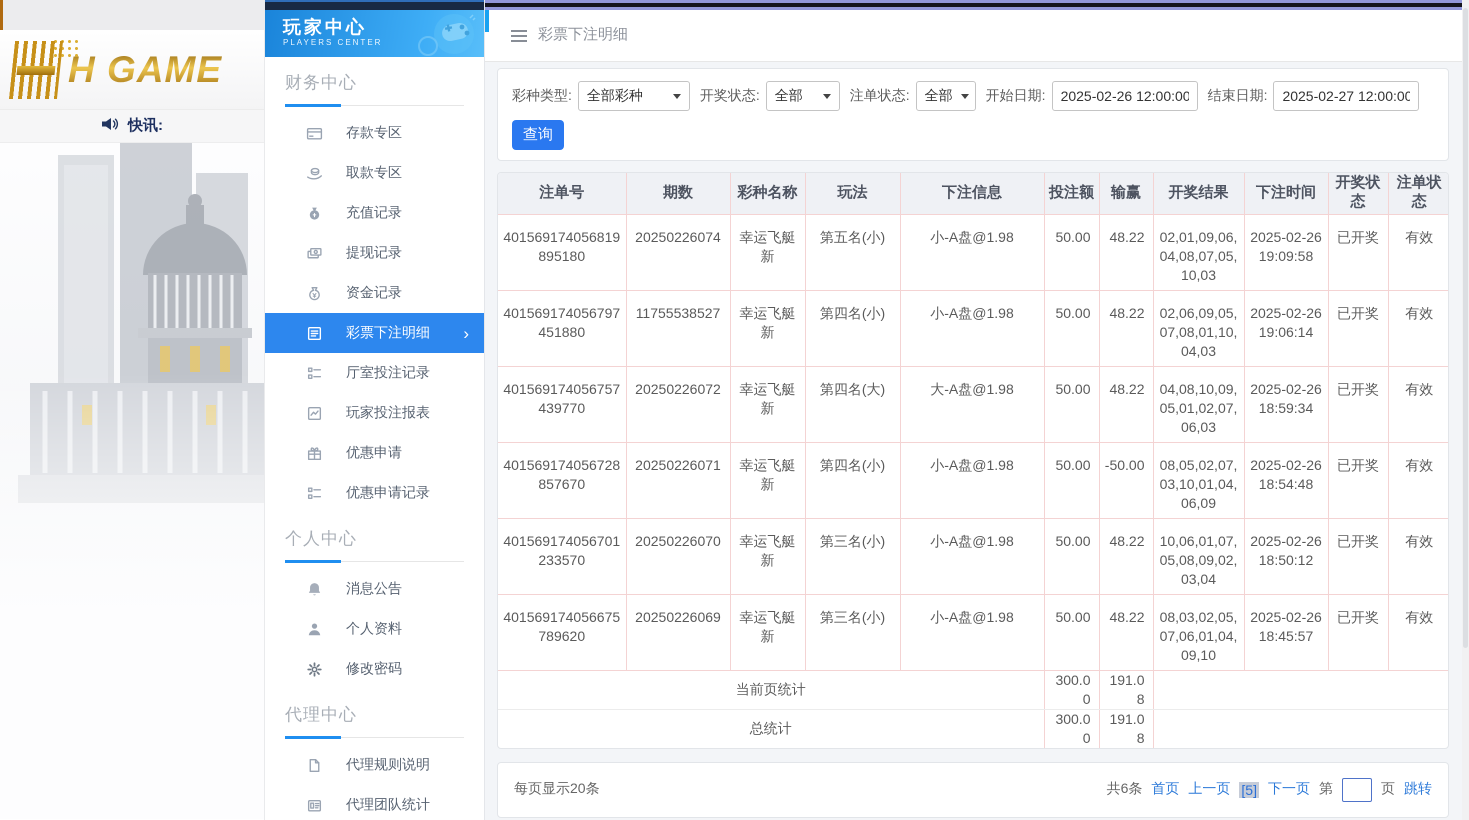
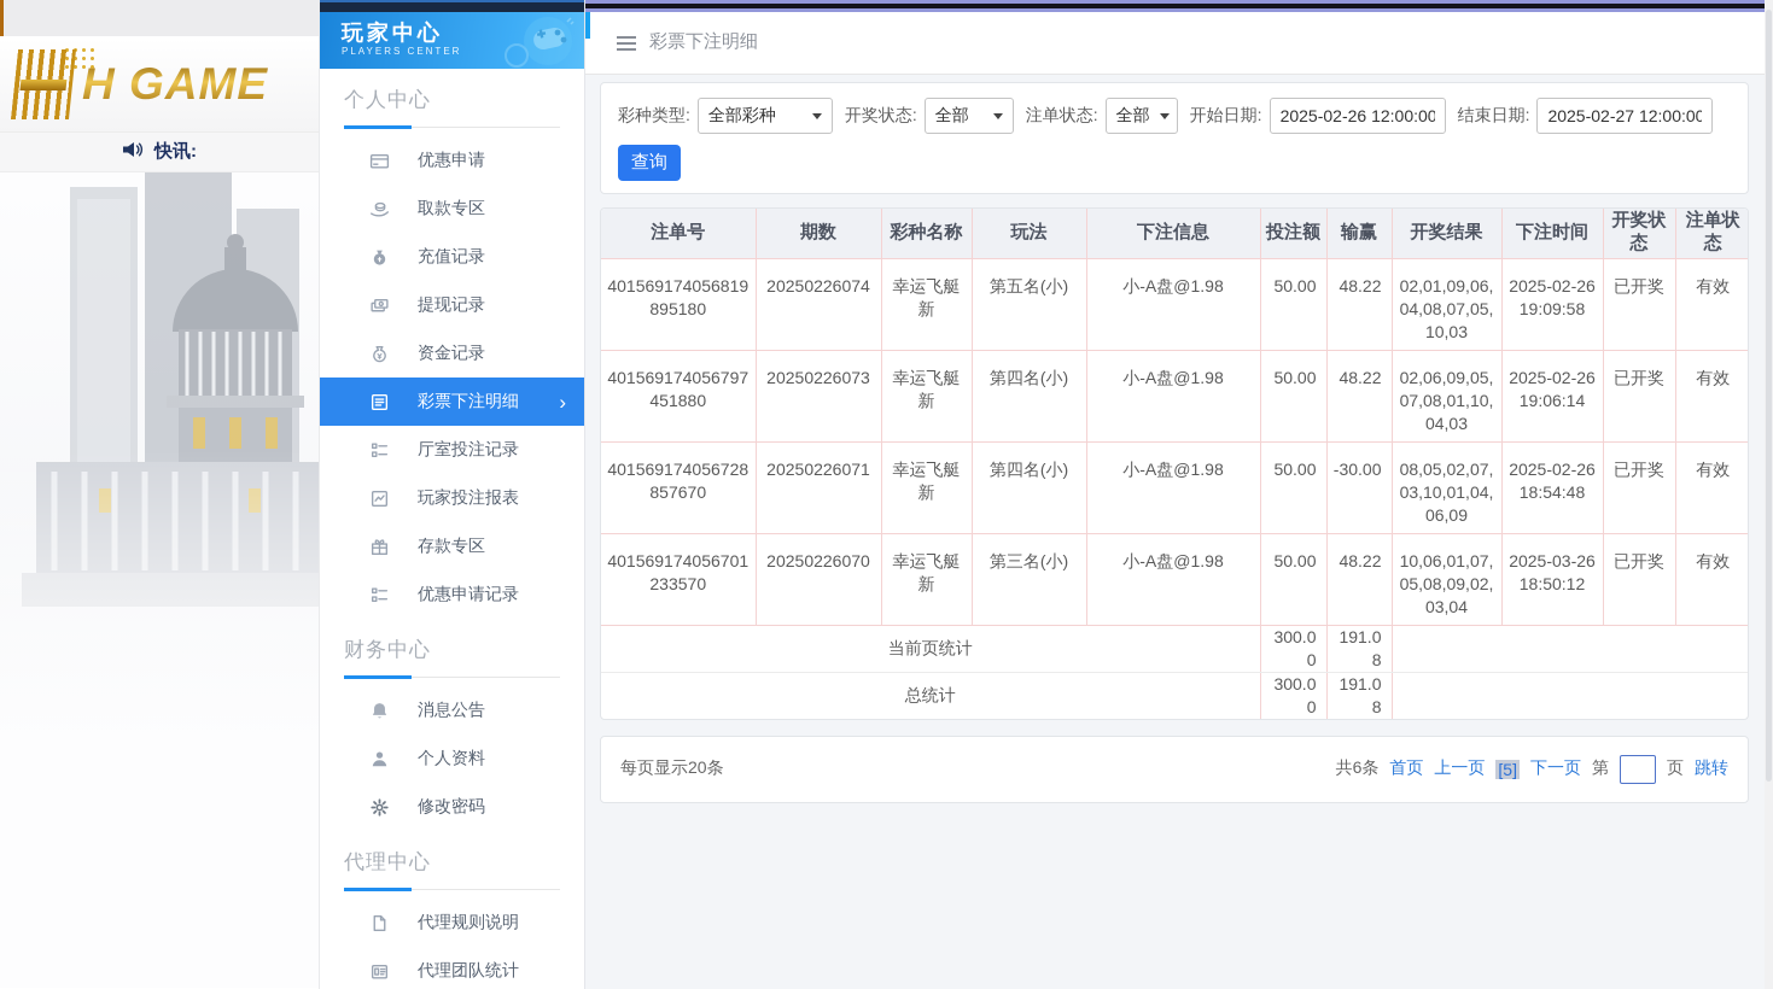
  H GAME
  快讯:
  玩家中心
  PLAYERS CENTER
- 财务中心
+ 个人中心
- 存款专区
+ 优惠申请
  取款专区
  充值记录
  提现记录
  资金记录
  彩票下注明细
  ›
  厅室投注记录
  玩家投注报表
- 优惠申请
+ 存款专区
  优惠申请记录
- 个人中心
+ 财务中心
  消息公告
  个人资料
  修改密码
  代理中心
  代理规则说明
  代理团队统计
  彩票下注明细
  彩种类型:
  全部彩种
  开奖状态:
  全部
  注单状态:
  全部
  开始日期:
  2025-02-26 12:00:00
  结束日期:
  2025-02-27 12:00:00
  查询
  	注单号	期数	彩种名称	玩法	下注信息	投注额	输赢	开奖结果	下注时间	开奖状态	注单状态
  401569174056819895180	20250226074	幸运飞艇新	第五名(小)	小-A盘@1.98	50.00	48.22	02,01,09,06,04,08,07,05,10,03	2025-02-26 19:09:58	已开奖	有效
- 401569174056797451880	11755538527	幸运飞艇新	第四名(小)	小-A盘@1.98	50.00	48.22	02,06,09,05,07,08,01,10,04,03	2025-02-26 19:06:14	已开奖	有效
+ 401569174056797451880	20250226073	幸运飞艇新	第四名(小)	小-A盘@1.98	50.00	48.22	02,06,09,05,07,08,01,10,04,03	2025-02-26 19:06:14	已开奖	有效
- 401569174056757439770	20250226072	幸运飞艇新	第四名(大)	大-A盘@1.98	50.00	48.22	04,08,10,09,05,01,02,07,06,03	2025-02-26 18:59:34	已开奖	有效
- 401569174056728857670	20250226071	幸运飞艇新	第四名(小)	小-A盘@1.98	50.00	-50.00	08,05,02,07,03,10,01,04,06,09	2025-02-26 18:54:48	已开奖	有效
+ 401569174056728857670	20250226071	幸运飞艇新	第四名(小)	小-A盘@1.98	50.00	-30.00	08,05,02,07,03,10,01,04,06,09	2025-02-26 18:54:48	已开奖	有效
- 401569174056701233570	20250226070	幸运飞艇新	第三名(小)	小-A盘@1.98	50.00	48.22	10,06,01,07,05,08,09,02,03,04	2025-02-26 18:50:12	已开奖	有效
+ 401569174056701233570	20250226070	幸运飞艇新	第三名(小)	小-A盘@1.98	50.00	48.22	10,06,01,07,05,08,09,02,03,04	2025-03-26 18:50:12	已开奖	有效
- 401569174056675789620	20250226069	幸运飞艇新	第三名(小)	小-A盘@1.98	50.00	48.22	08,03,02,05,07,06,01,04,09,10	2025-02-26 18:45:57	已开奖	有效
  当前页统计	300.00	191.08
  总统计	300.00	191.08
  每页显示20条
  共6条
  首页
  上一页
  [5]
  下一页
  第
  页
  跳转
